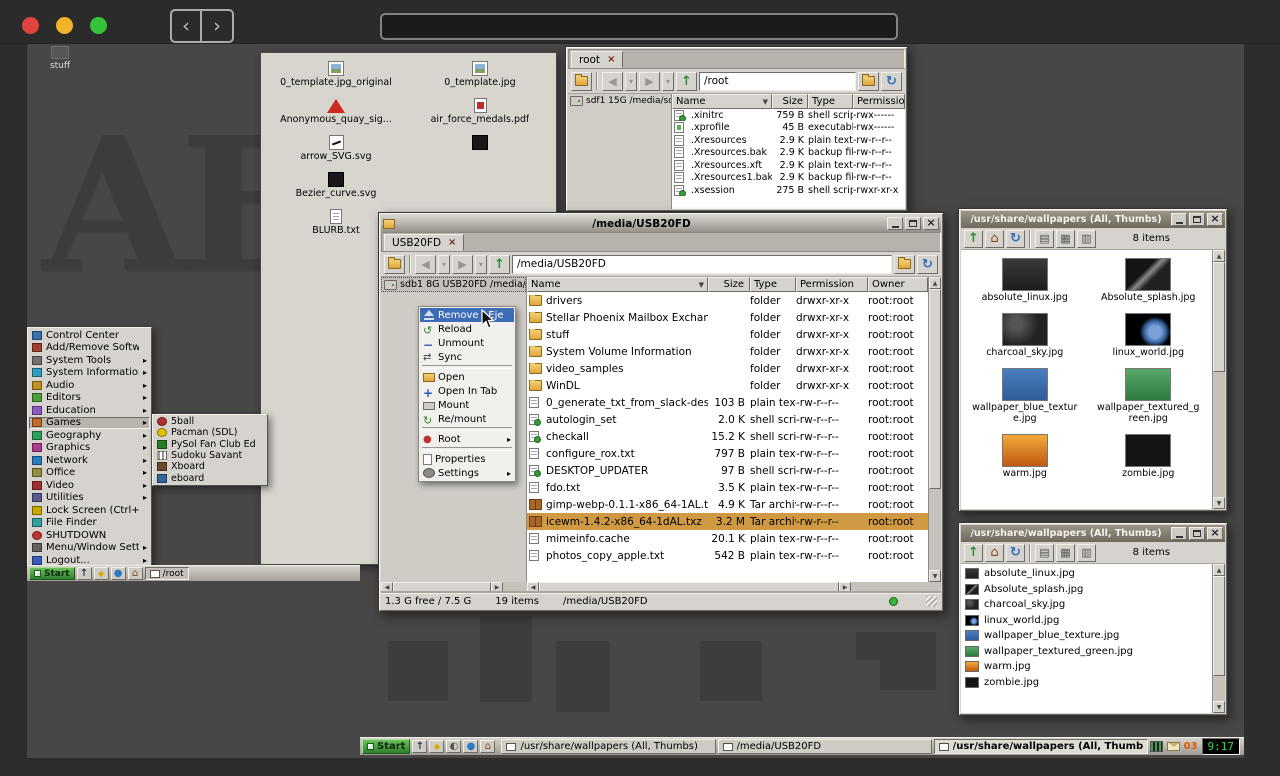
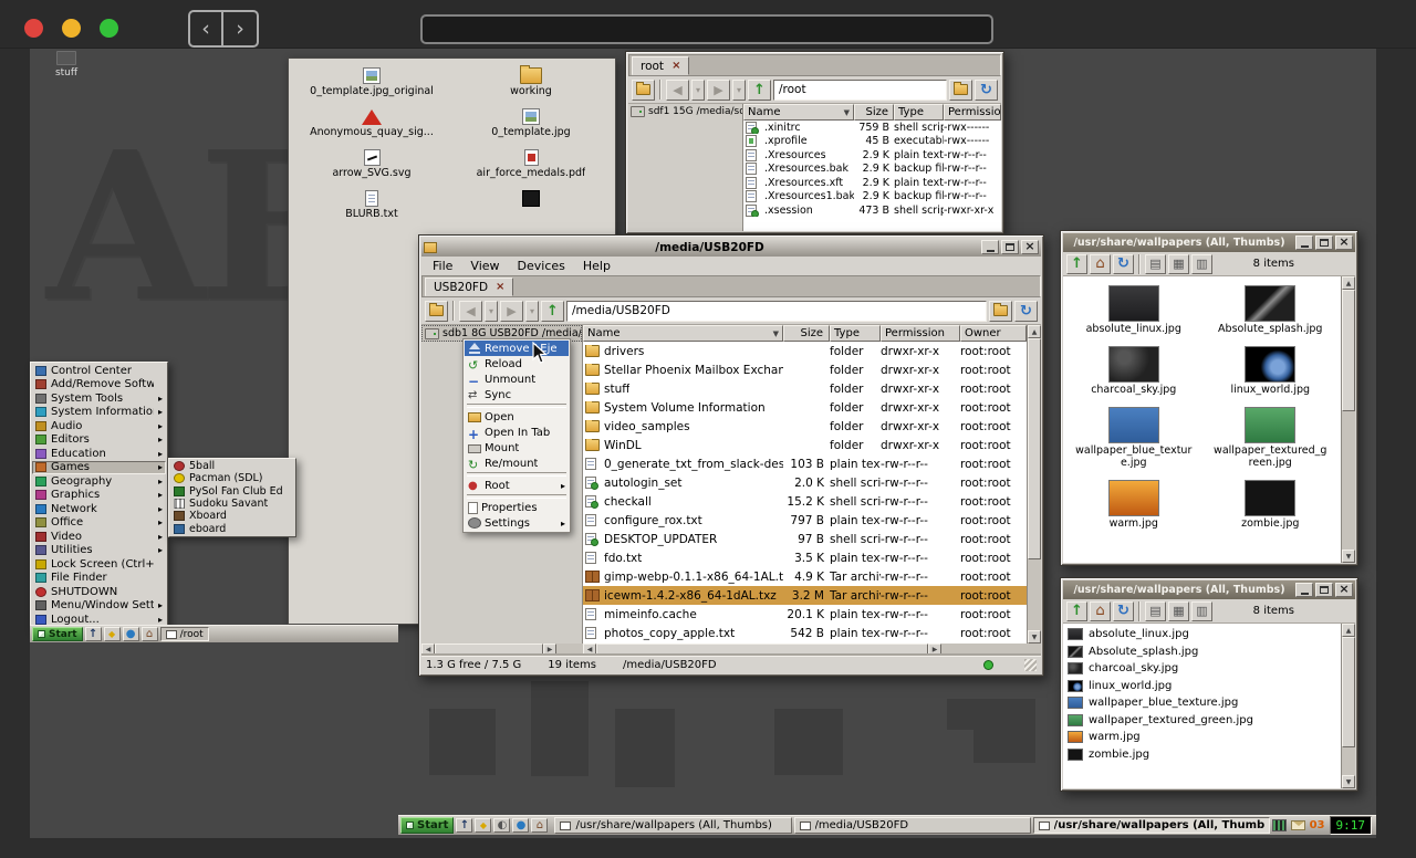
  AB
  stuff
  ‹
  ›
  0_template.jpg_original
  Anonymous_quay_sig...
  arrow_SVG.svg
- Bezier_curve.svg
  BLURB.txt
+ working
  0_template.jpg
  air_force_medals.pdf
  root
  ×
  /root
  Name
  Size
  Type
  Permissio
  .xinitrc
  759 B
  shell scrip
  -rwx------
  .xprofile
  45 B
  executabl
  -rwx------
  .Xresources
  2.9 K
  plain text
  -rw-r--r--
  .Xresources.bak
  2.9 K
  backup fil
  -rw-r--r--
  .Xresources.xft
  2.9 K
  plain text
  -rw-r--r--
  .Xresources1.bak
  2.9 K
  backup fil
  -rw-r--r--
  .xsession
- 275 B
+ 473 B
  shell scrip
  -rwxr-xr-x
  /media/USB20FD
+ File
+ View
+ Devices
+ Help
  USB20FD
  ×
  /media/USB20FD
  sdb1 8G USB20FD /media/
  Name
  Size
  Type
  Permission
  Owner
  drivers
  folder
  drwxr-xr-x
  root:root
  Stellar Phoenix Mailbox Exchan
  folder
  drwxr-xr-x
  root:root
  stuff
  folder
  drwxr-xr-x
  root:root
  System Volume Information
  folder
  drwxr-xr-x
  root:root
  video_samples
  folder
  drwxr-xr-x
  root:root
  WinDL
  folder
  drwxr-xr-x
  root:root
  0_generate_txt_from_slack-des
  103 B
  plain tex
  -rw-r--r--
  root:root
  autologin_set
  2.0 K
  shell scri
  -rw-r--r--
  root:root
  checkall
  15.2 K
  shell scri
  -rw-r--r--
  root:root
  configure_rox.txt
  797 B
  plain tex
  -rw-r--r--
  root:root
  DESKTOP_UPDATER
  97 B
  shell scri
  -rw-r--r--
  root:root
  fdo.txt
  3.5 K
  plain tex
  -rw-r--r--
  root:root
  gimp-webp-0.1.1-x86_64-1AL.t
  4.9 K
  Tar archi
  -rw-r--r--
  root:root
  icewm-1.4.2-x86_64-1dAL.txz
  3.2 M
  Tar archi
  -rw-r--r--
  root:root
  mimeinfo.cache
  20.1 K
  plain tex
  -rw-r--r--
  root:root
  photos_copy_apple.txt
  542 B
  plain tex
  -rw-r--r--
  root:root
  1.3 G free / 7.5 G
  19 items
  /media/USB20FD
  Remove Eje
  Reload
  Unmount
  Sync
  Open
  Open In Tab
  Mount
  Re/mount
  Root
  Properties
  Settings
  /usr/share/wallpapers (All, Thumbs)
  8 items
  absolute_linux.jpg
  Absolute_splash.jpg
  charcoal_sky.jpg
  linux_world.jpg
  wallpaper_blue_texture.jpg
  wallpaper_textured_green.jpg
  warm.jpg
  zombie.jpg
  /usr/share/wallpapers (All, Thumbs)
  8 items
  absolute_linux.jpg
  Absolute_splash.jpg
  charcoal_sky.jpg
  linux_world.jpg
  wallpaper_blue_texture.jpg
  wallpaper_textured_green.jpg
  warm.jpg
  zombie.jpg
  Control Center
  Add/Remove Softw
  System Tools
  System Informatio
  Audio
  Editors
  Education
  Games
  Geography
  Graphics
  Network
  Office
  Video
  Utilities
  Lock Screen (Ctrl+
  File Finder
  SHUTDOWN
  Menu/Window Sett
  Logout...
  5ball
  Pacman (SDL)
  PySol Fan Club Ed
  Sudoku Savant
  Xboard
  eboard
  Start
  /root
  Start
  /usr/share/wallpapers (All, Thumbs)
  /media/USB20FD
  /usr/share/wallpapers (All, Thumb
  03
  9:17
